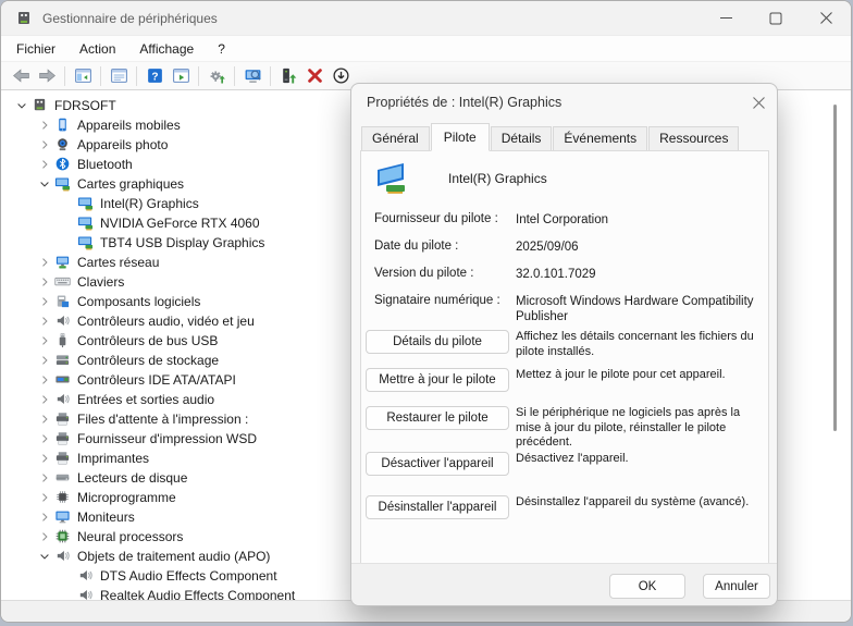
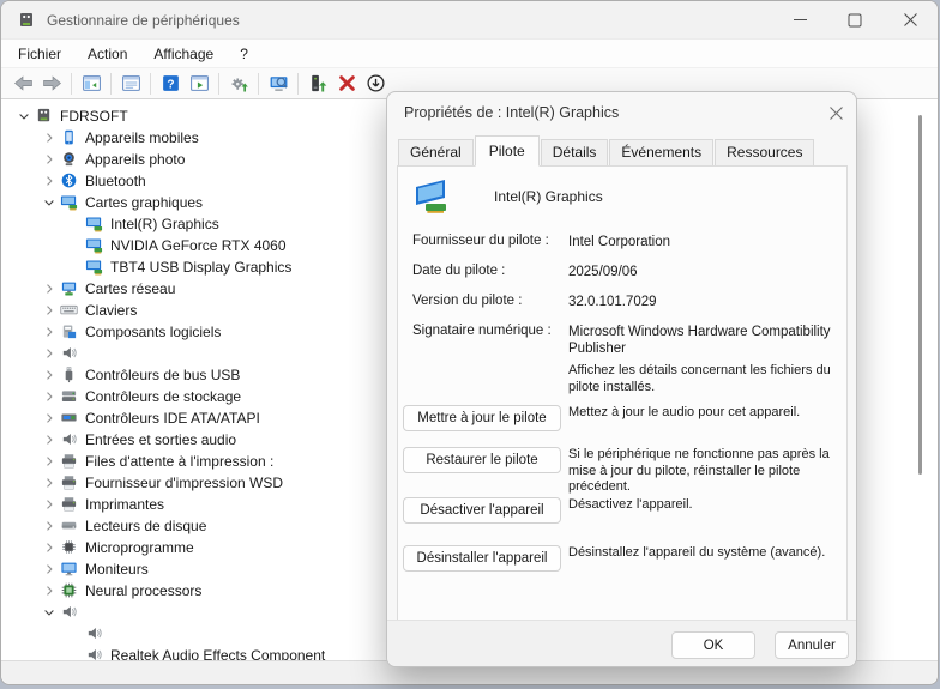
  Gestionnaire de périphériques
  Fichier
  Action
  Affichage
  ?
  ?
  FDRSOFT
  Appareils mobiles
  Appareils photo
  Bluetooth
  Cartes graphiques
  Intel(R) Graphics
  NVIDIA GeForce RTX 4060
  TBT4 USB Display Graphics
  Cartes réseau
  Claviers
  Composants logiciels
- Contrôleurs audio, vidéo et jeu
  Contrôleurs de bus USB
  Contrôleurs de stockage
  Contrôleurs IDE ATA/ATAPI
  Entrées et sorties audio
  Files d'attente à l'impression :
  Fournisseur d'impression WSD
  Imprimantes
  Lecteurs de disque
  Microprogramme
  Moniteurs
  Neural processors
- Objets de traitement audio (APO)
- DTS Audio Effects Component
  Realtek Audio Effects Component
  Propriétés de : Intel(R) Graphics
  Général
  Pilote
  Détails
  Événements
  Ressources
  Intel(R) Graphics
  Fournisseur du pilote :
  Intel Corporation
  Date du pilote :
  2025/09/06
  Version du pilote :
  32.0.101.7029
  Signataire numérique :
  Microsoft Windows Hardware Compatibility Publisher
- Détails du pilote
  Affichez les détails concernant les fichiers du pilote installés.
  Mettre à jour le pilote
- Mettez à jour le pilote pour cet appareil.
+ Mettez à jour le audio pour cet appareil.
  Restaurer le pilote
- Si le périphérique ne logiciels pas après la mise à jour du pilote, réinstaller le pilote précédent.
+ Si le périphérique ne fonctionne pas après la mise à jour du pilote, réinstaller le pilote précédent.
  Désactiver l'appareil
  Désactivez l'appareil.
  Désinstaller l'appareil
  Désinstallez l'appareil du système (avancé).
  OK
  Annuler
